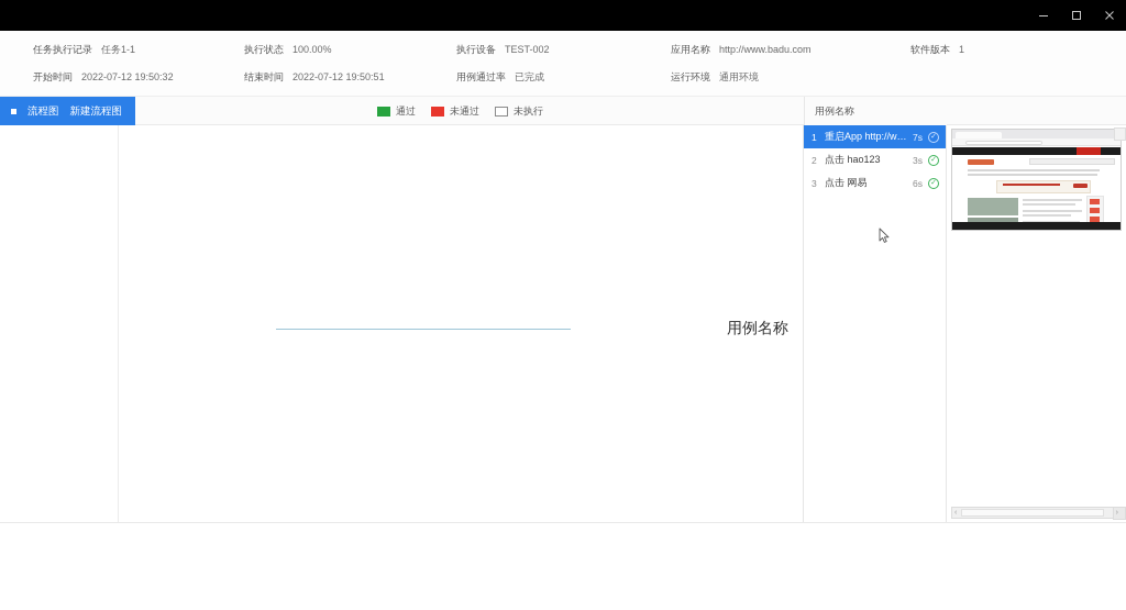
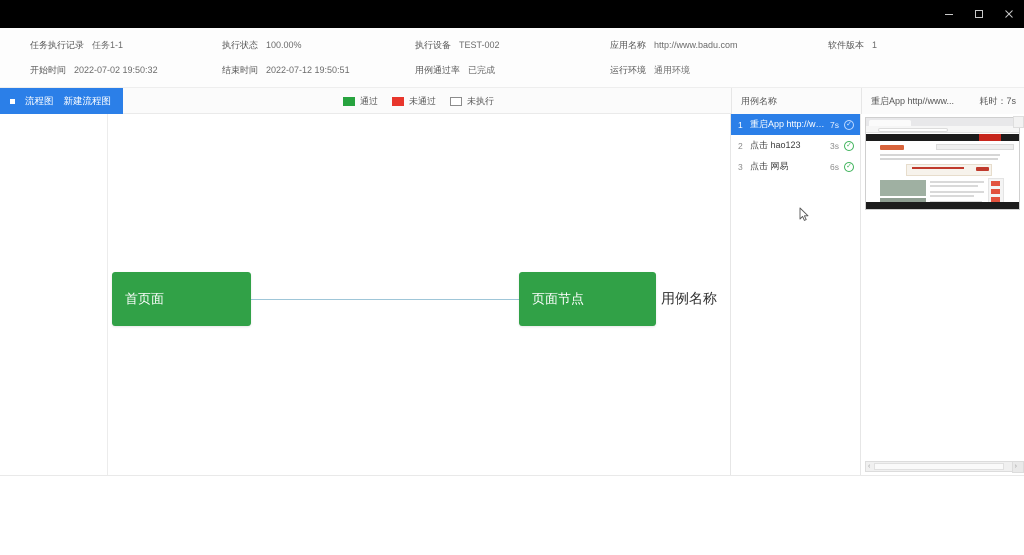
  任务执行记录
  任务1-1
  执行状态
  100.00%
  执行设备
  TEST-002
  应用名称
  http://www.badu.com
  软件版本
  1
  开始时间
- 2022-07-12 19:50:32
+ 2022-07-02 19:50:32
  结束时间
  2022-07-12 19:50:51
  用例通过率
  已完成
  运行环境
  通用环境
  流程图
  新建流程图
  通过
  未通过
  未执行
  用例名称
+ 重启App http//www...
+ 耗时：7s
+ 首页面
+ 页面节点
  用例名称
  1
  重启App http://www
  7s
  2
  点击 hao123
  3s
  3
  点击 网易
  6s
